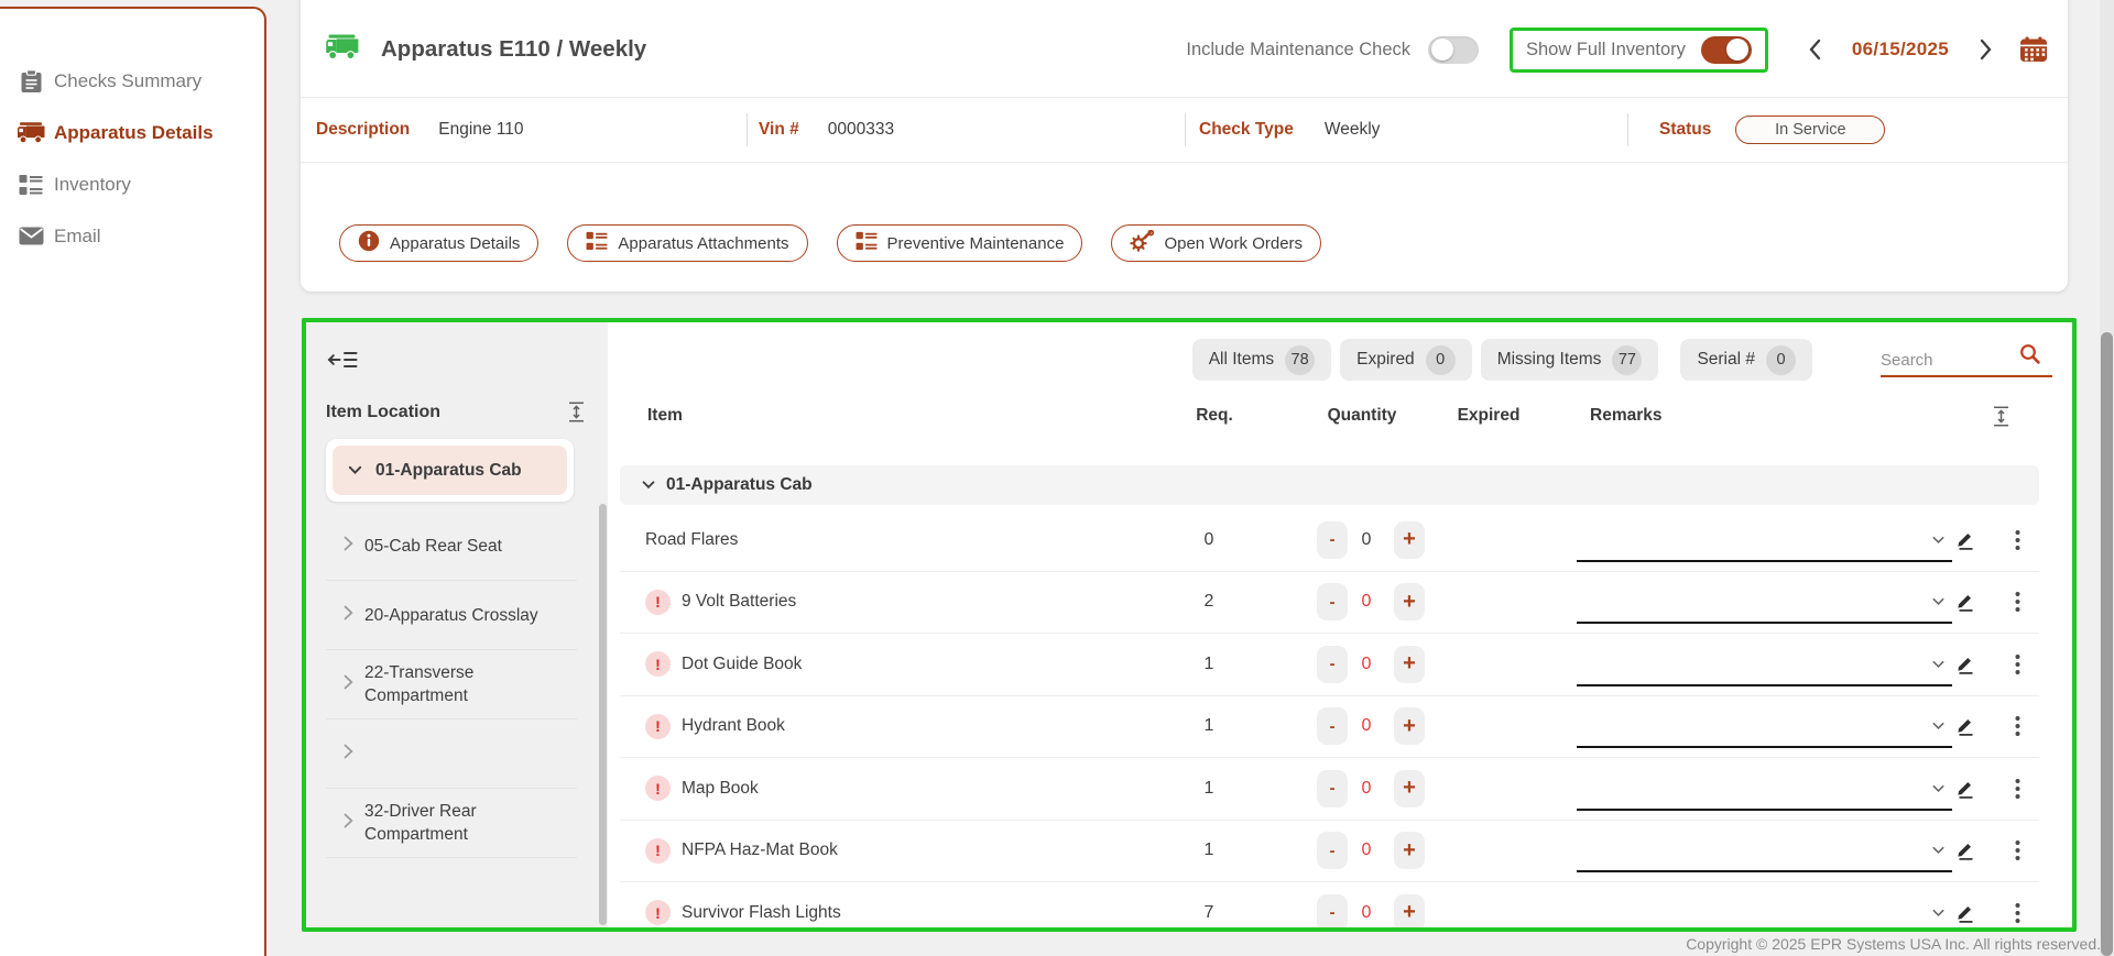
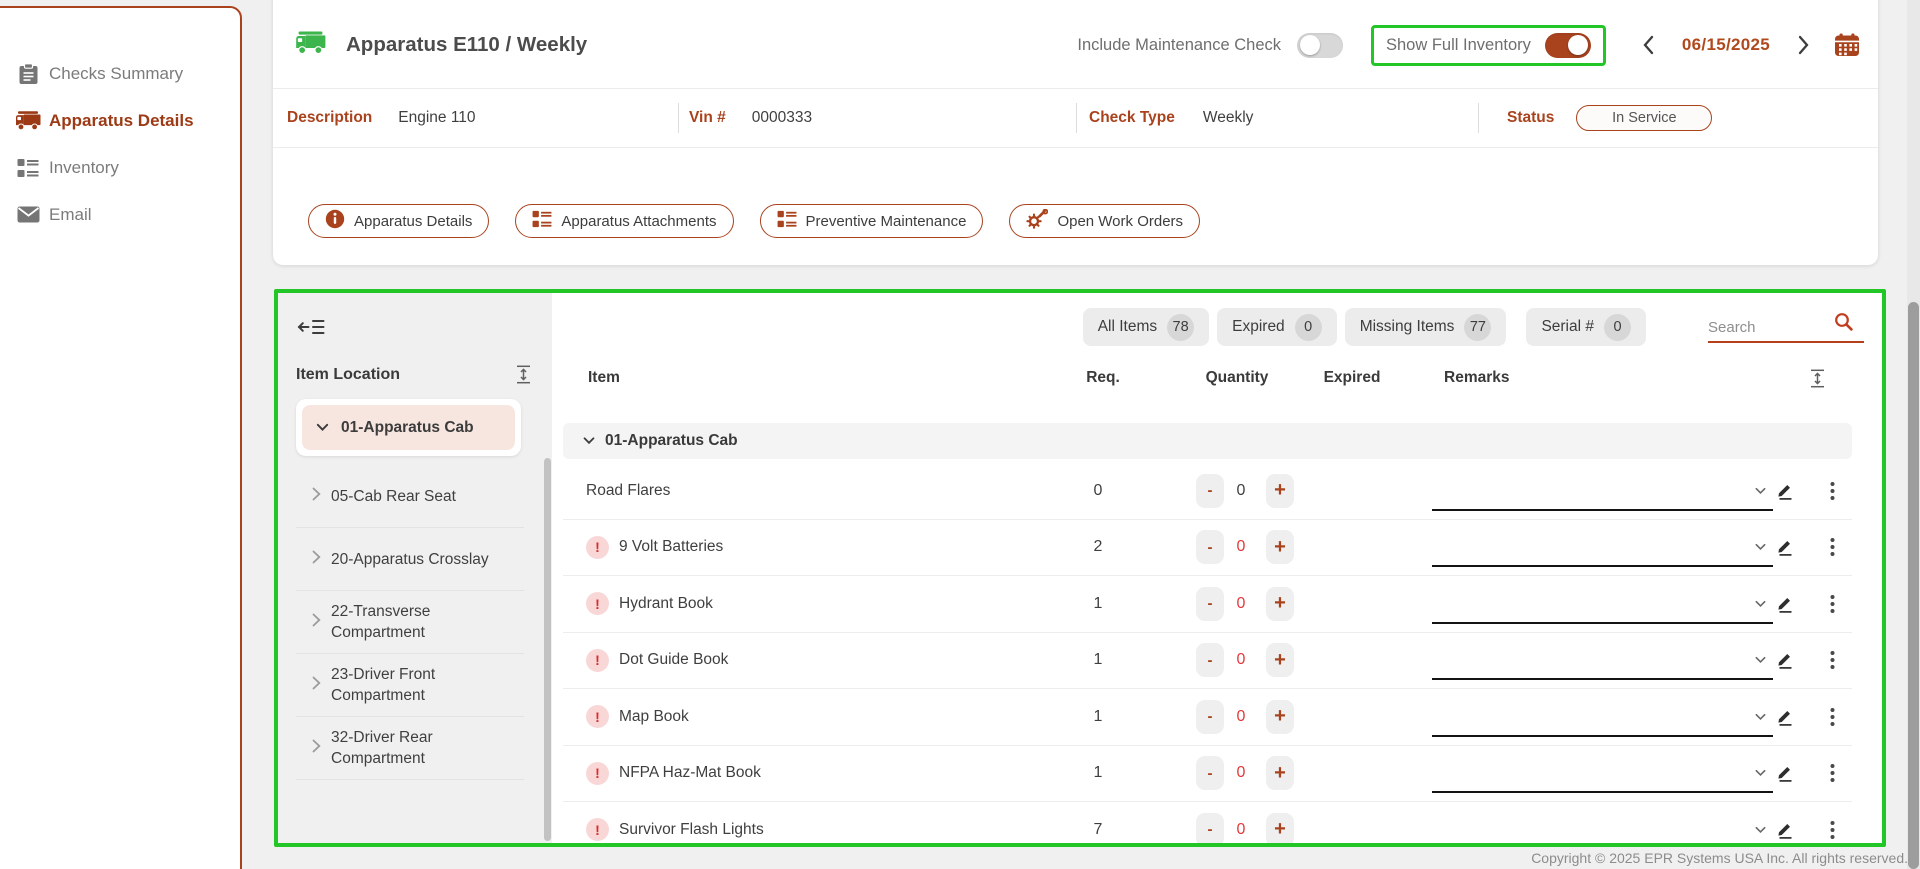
  Checks Summary
  Apparatus Details
  Inventory
  Email
  Apparatus E110 / Weekly
  Include Maintenance Check
  Show Full Inventory
  06/15/2025
  Description
  Engine 110
  Vin #
  0000333
  Check Type
  Weekly
  Status
  In Service
  Apparatus Details
  Apparatus Attachments
  Preventive Maintenance
  Open Work Orders
  Item Location
  01-Apparatus Cab
  05-Cab Rear Seat
  20-Apparatus Crosslay
  22-Transverse Compartment
+ 23-Driver Front Compartment
  32-Driver Rear Compartment
  All Items
  78
  Expired
  0
  Missing Items
  77
  Serial #
  0
  Search
  Item
  Req.
  Quantity
  Expired
  Remarks
  01-Apparatus Cab
  Road Flares
  0
  -
  0
  +
  !
  9 Volt Batteries
  2
  -
  0
  +
  !
- Dot Guide Book
+ Hydrant Book
  1
  -
  0
  +
  !
- Hydrant Book
+ Dot Guide Book
  1
  -
  0
  +
  !
  Map Book
  1
  -
  0
  +
  !
  NFPA Haz-Mat Book
  1
  -
  0
  +
  !
  Survivor Flash Lights
  7
  -
  0
  +
  Copyright © 2025 EPR Systems USA Inc. All rights reserved
